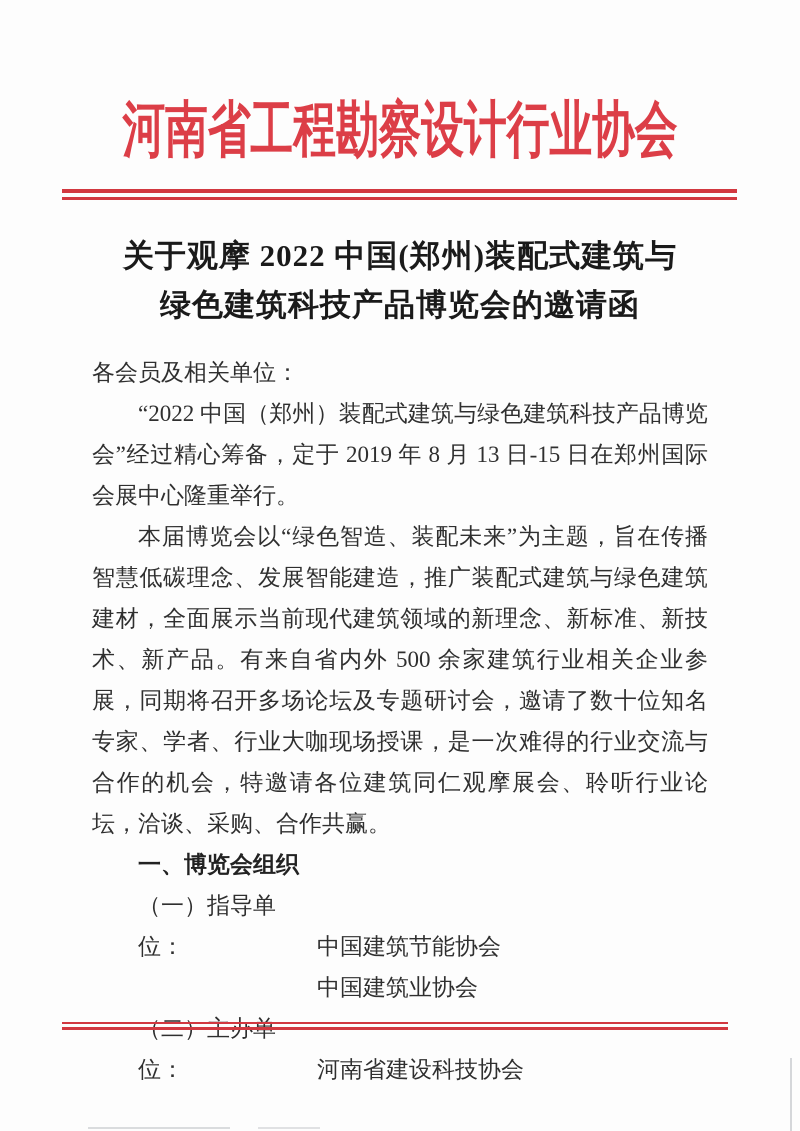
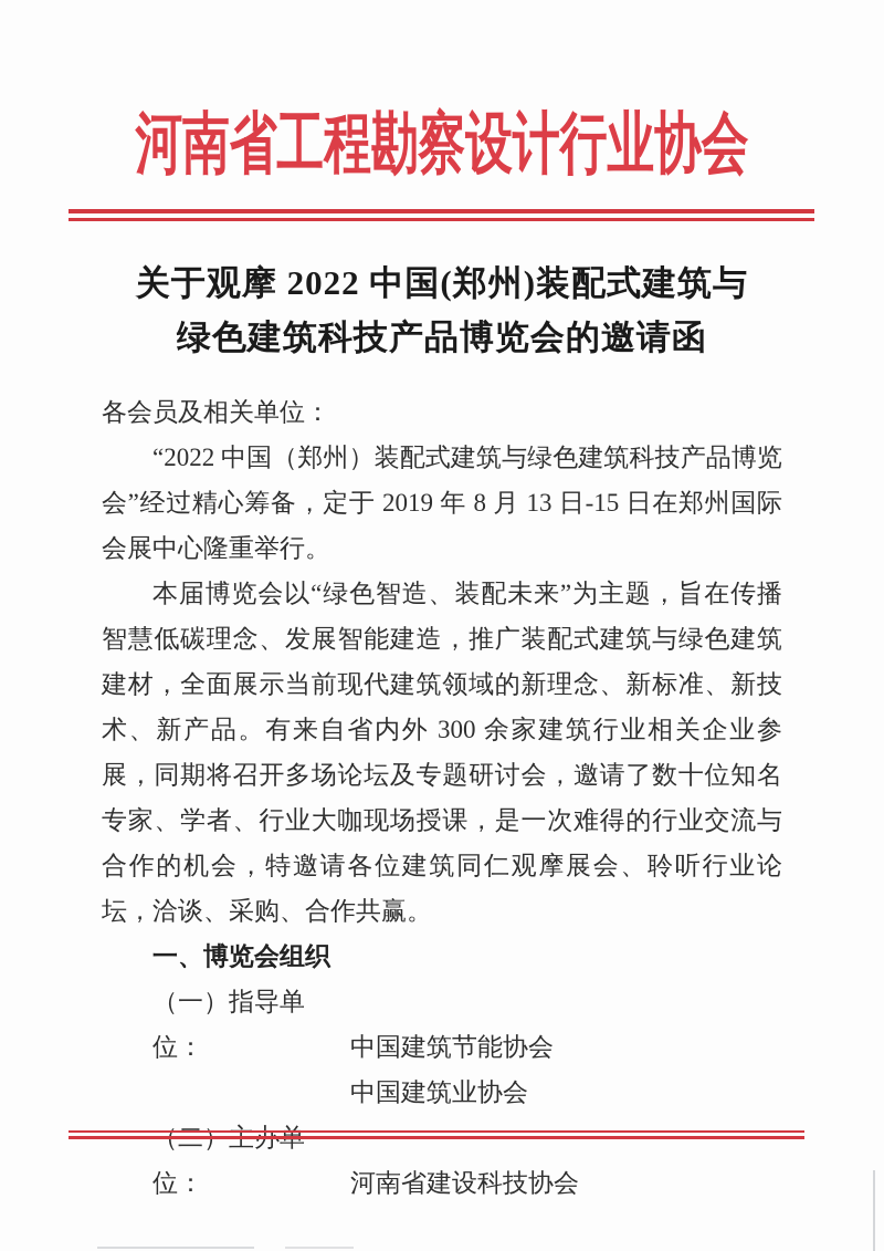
  河南省工程勘察设计行业协会
  关于观摩 2022 中国(郑州)装配式建筑与
  绿色建筑科技产品博览会的邀请函
  各会员及相关单位：
  “2022 中国（郑州）装配式建筑与绿色建筑科技产品博览会”经过精心筹备，定于 2019 年 8 月 13 日-15 日在郑州国际会展中心隆重举行。
- 本届博览会以“绿色智造、装配未来”为主题，旨在传播智慧低碳理念、发展智能建造，推广装配式建筑与绿色建筑建材，全面展示当前现代建筑领域的新理念、新标准、新技术、新产品。有来自省内外 500 余家建筑行业相关企业参展，同期将召开多场论坛及专题研讨会，邀请了数十位知名专家、学者、行业大咖现场授课，是一次难得的行业交流与合作的机会，特邀请各位建筑同仁观摩展会、聆听行业论坛，洽谈、采购、合作共赢。
+ 本届博览会以“绿色智造、装配未来”为主题，旨在传播智慧低碳理念、发展智能建造，推广装配式建筑与绿色建筑建材，全面展示当前现代建筑领域的新理念、新标准、新技术、新产品。有来自省内外 300 余家建筑行业相关企业参展，同期将召开多场论坛及专题研讨会，邀请了数十位知名专家、学者、行业大咖现场授课，是一次难得的行业交流与合作的机会，特邀请各位建筑同仁观摩展会、聆听行业论坛，洽谈、采购、合作共赢。
  一、博览会组织
  （一）指导单位： 中国建筑节能协会
  中国建筑业协会
